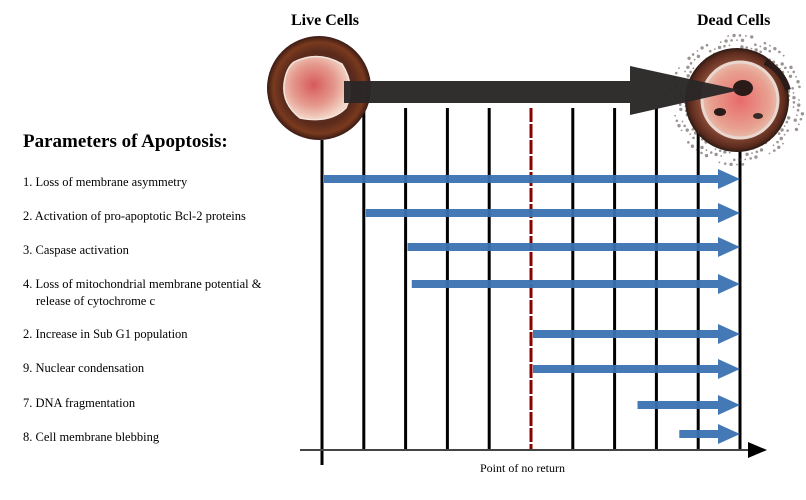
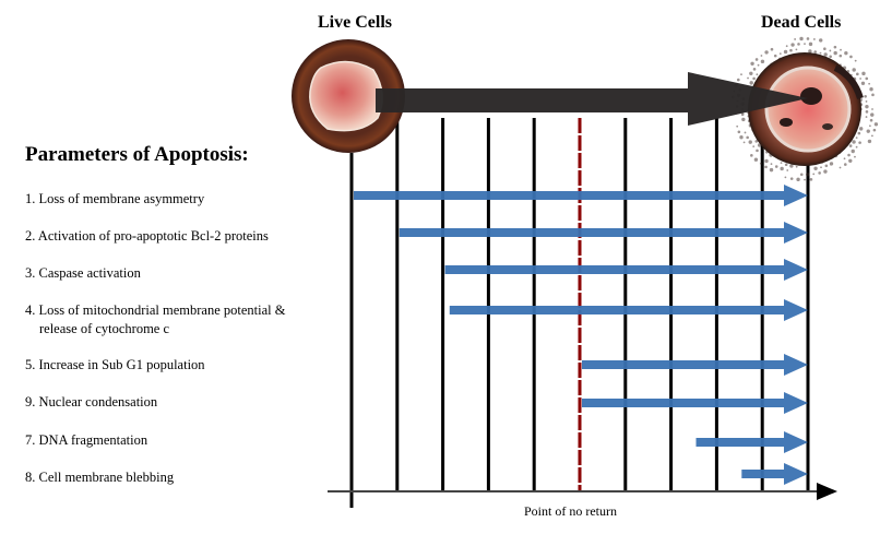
  Live Cells
  Dead Cells
  Parameters of Apoptosis:
  1. Loss of membrane asymmetry
  2. Activation of pro-apoptotic Bcl-2 proteins
  3. Caspase activation
  4. Loss of mitochondrial membrane potential &
  release of cytochrome c
- 2. Increase in Sub G1 population
+ 5. Increase in Sub G1 population
  9. Nuclear condensation
  7. DNA fragmentation
  8. Cell membrane blebbing
  Point of no return
